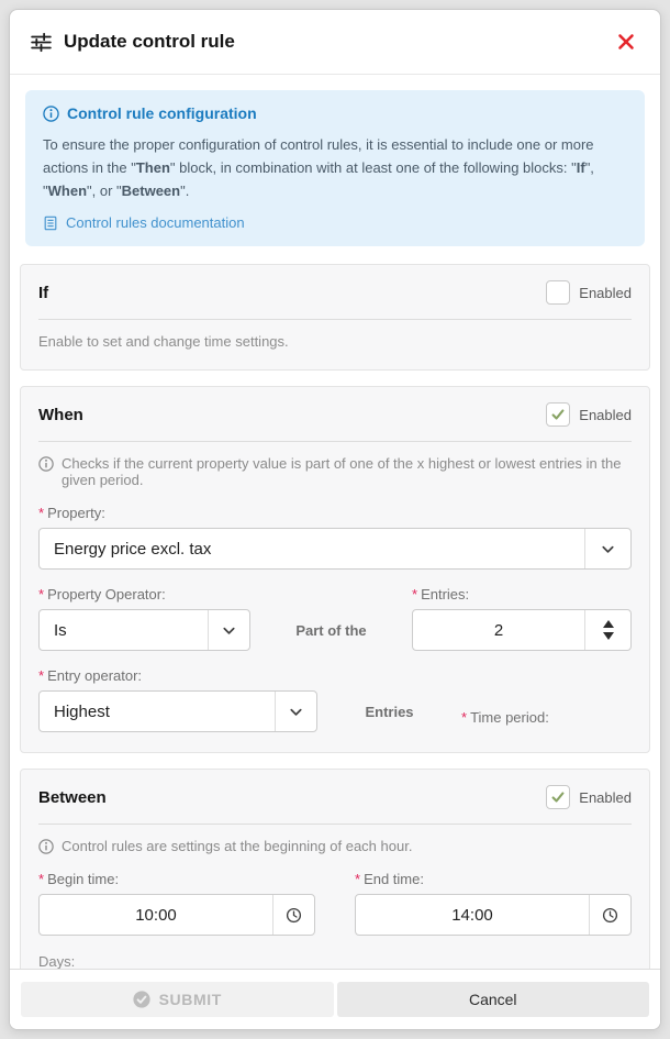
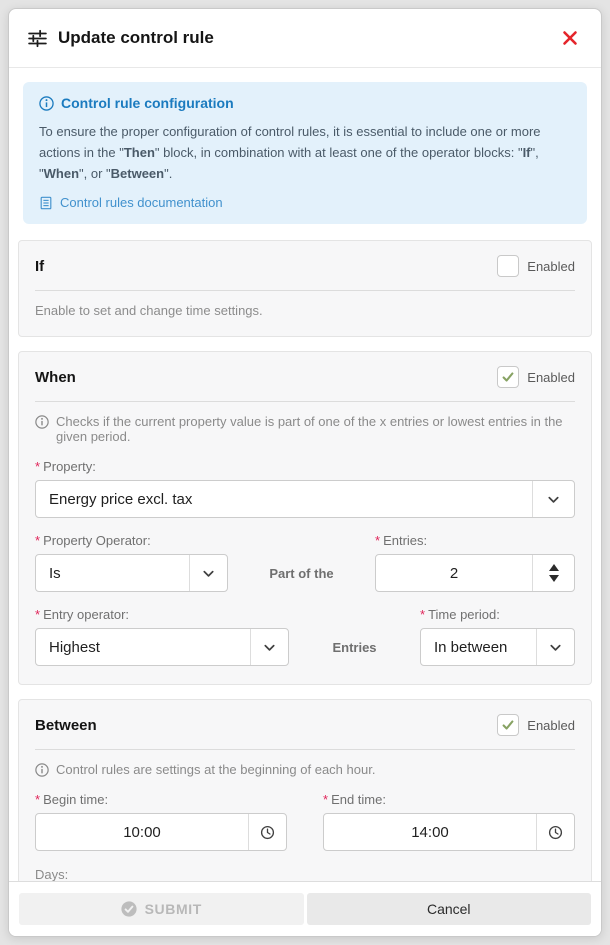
  Update control rule
  Control rule configuration
- To ensure the proper configuration of control rules, it is essential to include one or more actions in the "Then" block, in combination with at least one of the following blocks: "If", "When", or "Between".
+ To ensure the proper configuration of control rules, it is essential to include one or more actions in the "Then" block, in combination with at least one of the operator blocks: "If", "When", or "Between".
  Control rules documentation
  If
  Enabled
  Enable to set and change time settings.
  When
  Enabled
- Checks if the current property value is part of one of the x highest or lowest entries in the given period.
+ Checks if the current property value is part of one of the x entries or lowest entries in the given period.
  * Property:
  Energy price excl. tax
  * Property Operator:
  Is
  Part of the
  * Entries:
  2
  * Entry operator:
  Highest
  Entries
  * Time period:
+ In between
  Between
  Enabled
  Control rules are settings at the beginning of each hour.
  * Begin time:
  10:00
  * End time:
  14:00
  Days:
  SUBMIT
  Cancel
